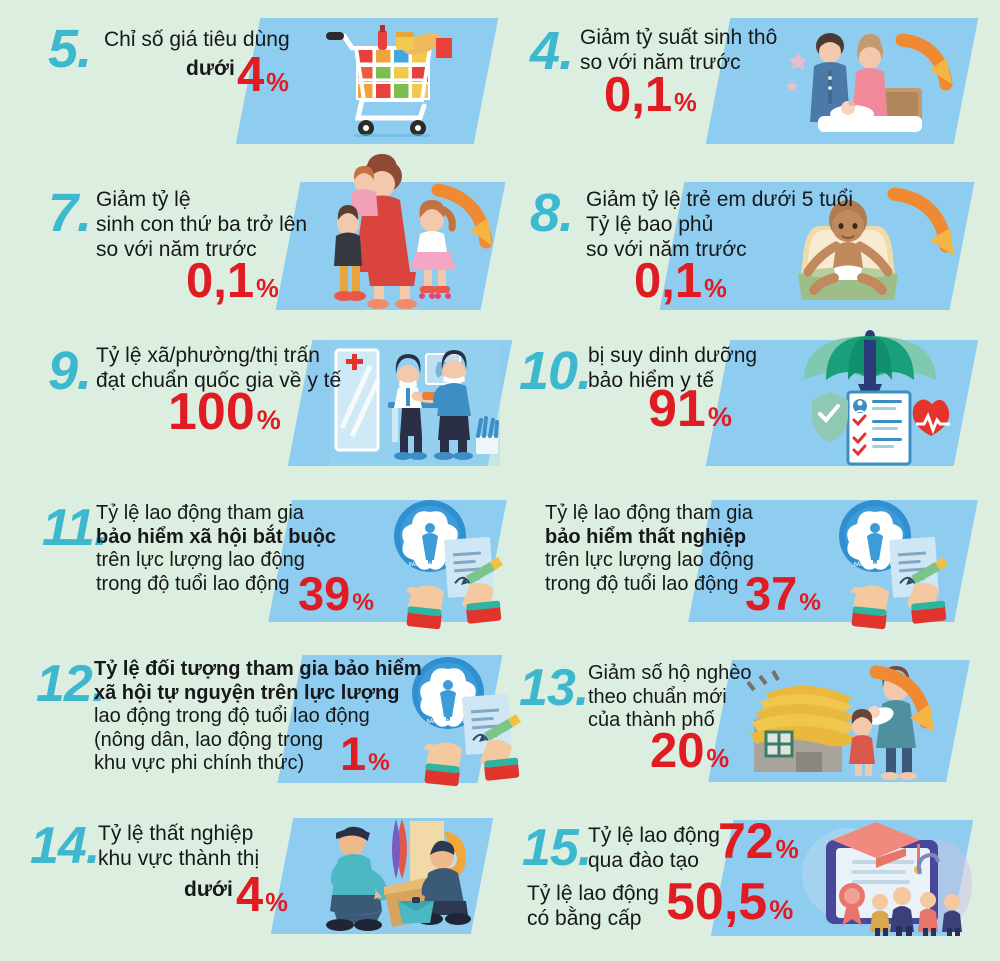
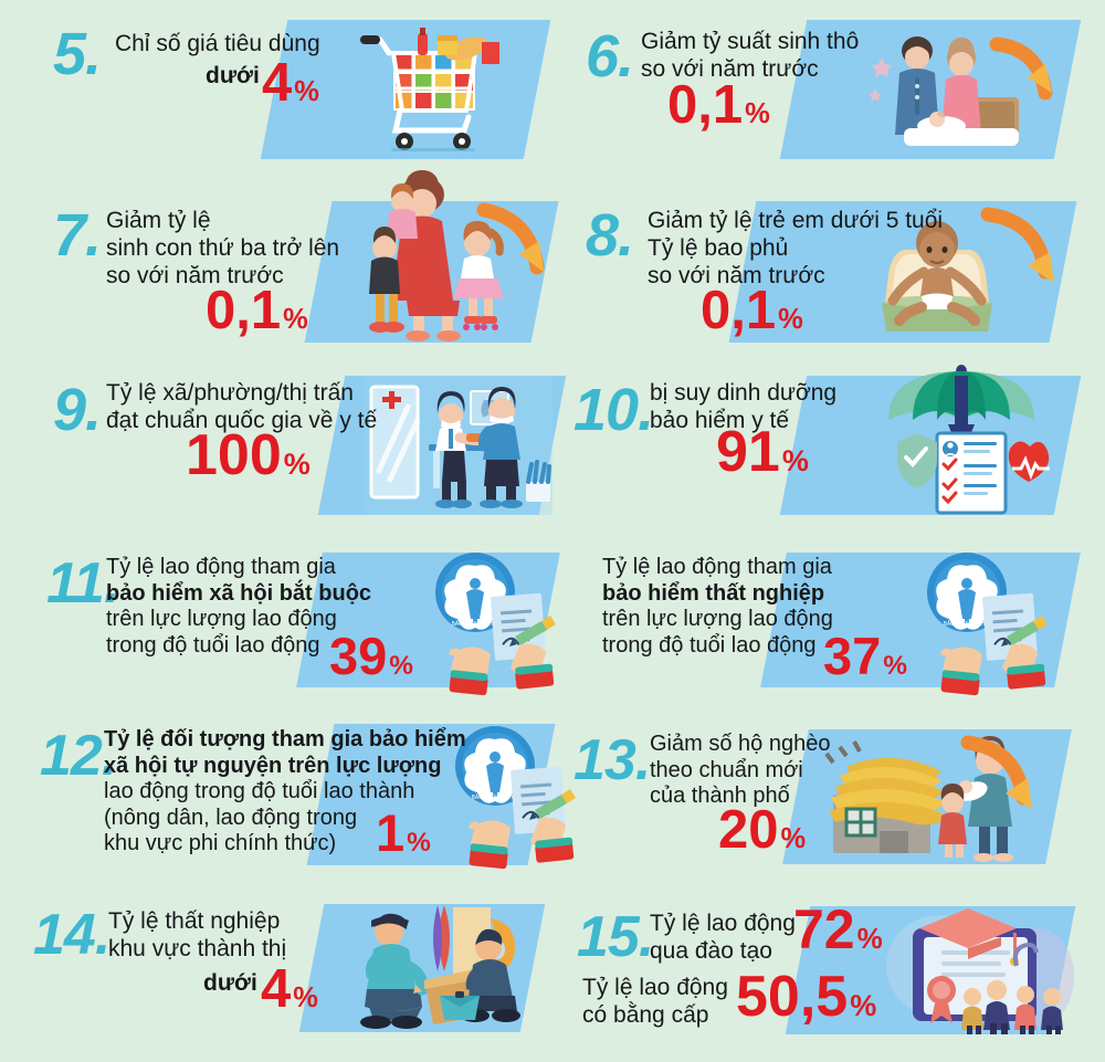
  5.
  Chỉ số giá tiêu dùng
  dưới
  4
  %
- 4.
+ 6.
  Giảm tỷ suất sinh thô
  so với năm trước
  0,1
  %
  7.
  Giảm tỷ lệ
  sinh con thứ ba trở lên
  so với năm trước
  0,1
  %
  8.
  Giảm tỷ lệ trẻ em dưới 5 tuổi
  Tỷ lệ bao phủ
  so với năm trước
  0,1
  %
  9.
  Tỷ lệ xã/phường/thị trấn
  đạt chuẩn quốc gia về y tế
  100
  %
  10.
  bị suy dinh dưỡng
  bảo hiểm y tế
  91
  %
  11.
  Tỷ lệ lao động tham gia
  bảo hiểm xã hội bắt buộc
  trên lực lượng lao động
  trong độ tuổi lao động
  39
  %
  Tỷ lệ lao động tham gia
  bảo hiểm thất nghiệp
  trên lực lượng lao động
  trong độ tuổi lao động
  37
  %
  12.
  Tỷ lệ đối tượng tham gia bảo hiểm
  xã hội tự nguyện trên lực lượng
- lao động trong độ tuổi lao động
+ lao động trong độ tuổi lao thành
  (nông dân, lao động trong
  khu vực phi chính thức)
  1
  %
  13.
  Giảm số hộ nghèo
  theo chuẩn mới
  của thành phố
  20
  %
  14.
  Tỷ lệ thất nghiệp
  khu vực thành thị
  dưới
  4
  %
  15.
  Tỷ lệ lao động
  qua đào tạo
  72
  %
  Tỷ lệ lao động
  có bằng cấp
  50,5
  %
